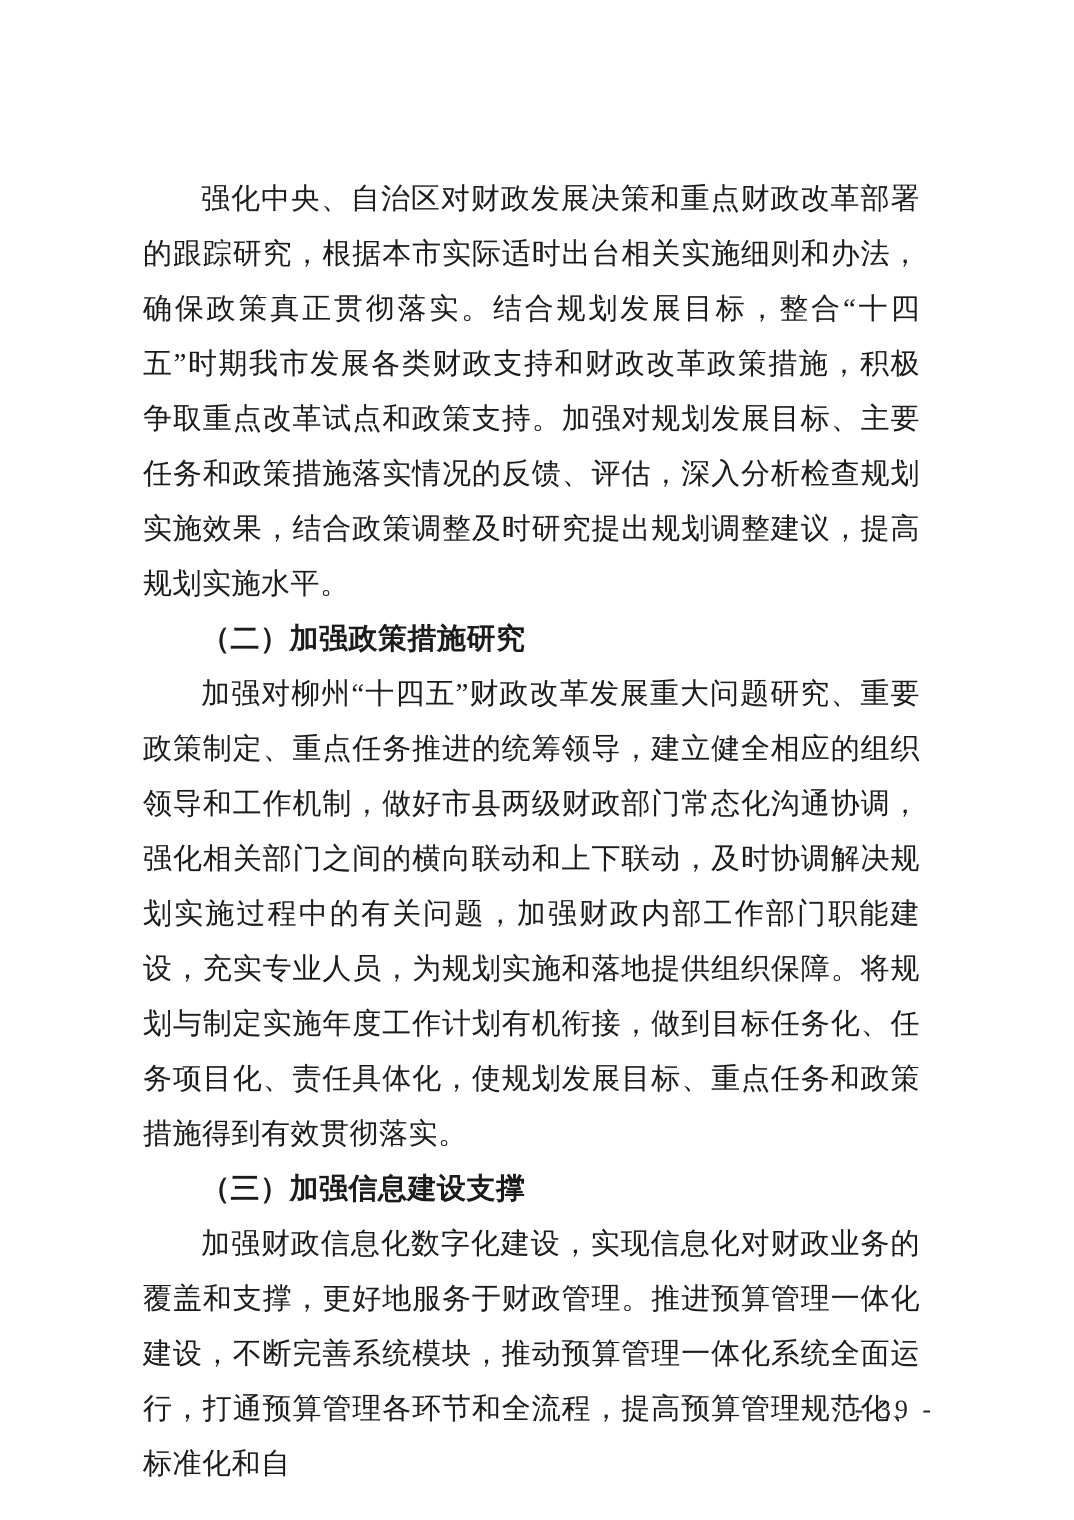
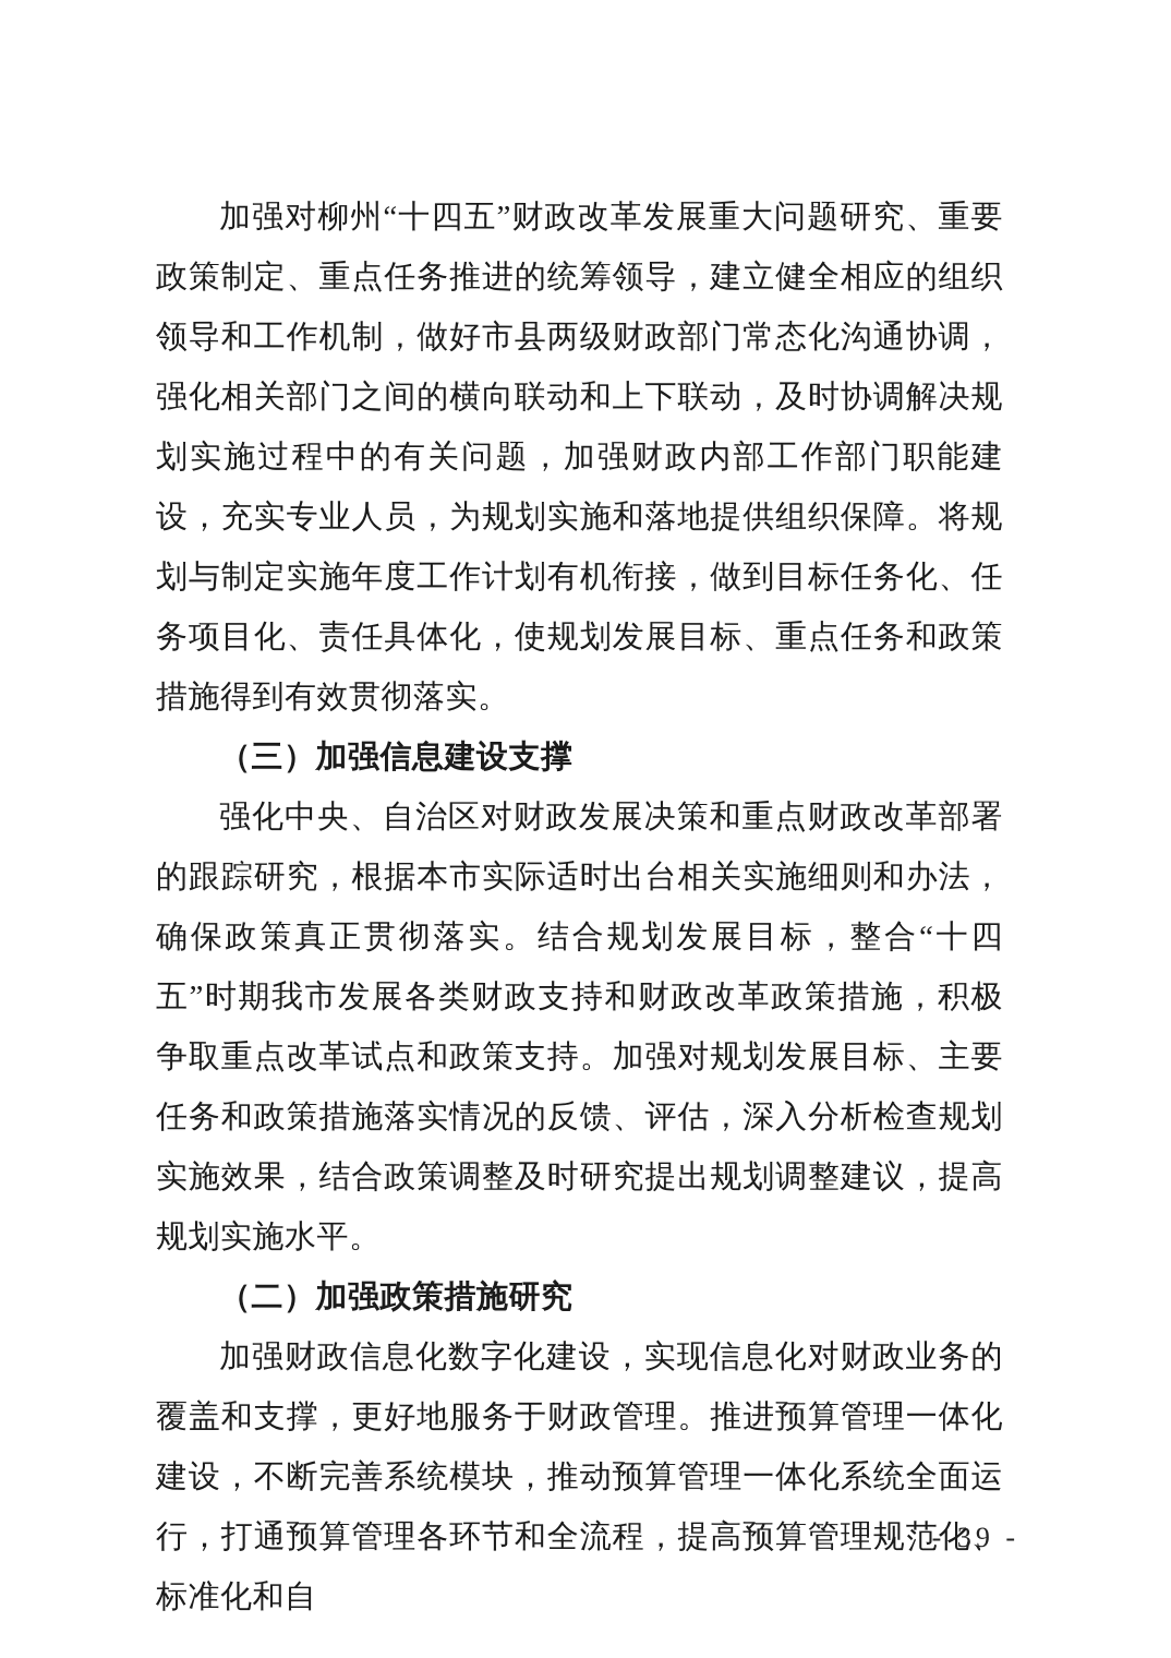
- 强化中央、自治区对财政发展决策和重点财政改革部署的跟踪研究，根据本市实际适时出台相关实施细则和办法，确保政策真正贯彻落实。结合规划发展目标，整合“十四五”时期我市发展各类财政支持和财政改革政策措施，积极争取重点改革试点和政策支持。加强对规划发展目标、主要任务和政策措施落实情况的反馈、评估，深入分析检查规划实施效果，结合政策调整及时研究提出规划调整建议，提高规划实施水平。
+ 加强对柳州“十四五”财政改革发展重大问题研究、重要政策制定、重点任务推进的统筹领导，建立健全相应的组织领导和工作机制，做好市县两级财政部门常态化沟通协调，强化相关部门之间的横向联动和上下联动，及时协调解决规划实施过程中的有关问题，加强财政内部工作部门职能建设，充实专业人员，为规划实施和落地提供组织保障。将规划与制定实施年度工作计划有机衔接，做到目标任务化、任务项目化、责任具体化，使规划发展目标、重点任务和政策措施得到有效贯彻落实。
- （二）加强政策措施研究
+ （三）加强信息建设支撑
- 加强对柳州“十四五”财政改革发展重大问题研究、重要政策制定、重点任务推进的统筹领导，建立健全相应的组织领导和工作机制，做好市县两级财政部门常态化沟通协调，强化相关部门之间的横向联动和上下联动，及时协调解决规划实施过程中的有关问题，加强财政内部工作部门职能建设，充实专业人员，为规划实施和落地提供组织保障。将规划与制定实施年度工作计划有机衔接，做到目标任务化、任务项目化、责任具体化，使规划发展目标、重点任务和政策措施得到有效贯彻落实。
+ 强化中央、自治区对财政发展决策和重点财政改革部署的跟踪研究，根据本市实际适时出台相关实施细则和办法，确保政策真正贯彻落实。结合规划发展目标，整合“十四五”时期我市发展各类财政支持和财政改革政策措施，积极争取重点改革试点和政策支持。加强对规划发展目标、主要任务和政策措施落实情况的反馈、评估，深入分析检查规划实施效果，结合政策调整及时研究提出规划调整建议，提高规划实施水平。
- （三）加强信息建设支撑
+ （二）加强政策措施研究
  加强财政信息化数字化建设，实现信息化对财政业务的覆盖和支撑，更好地服务于财政管理。推进预算管理一体化建设，不断完善系统模块，推动预算管理一体化系统全面运行，打通预算管理各环节和全流程，提高预算管理规范化、标准化和自
  - 39 -
